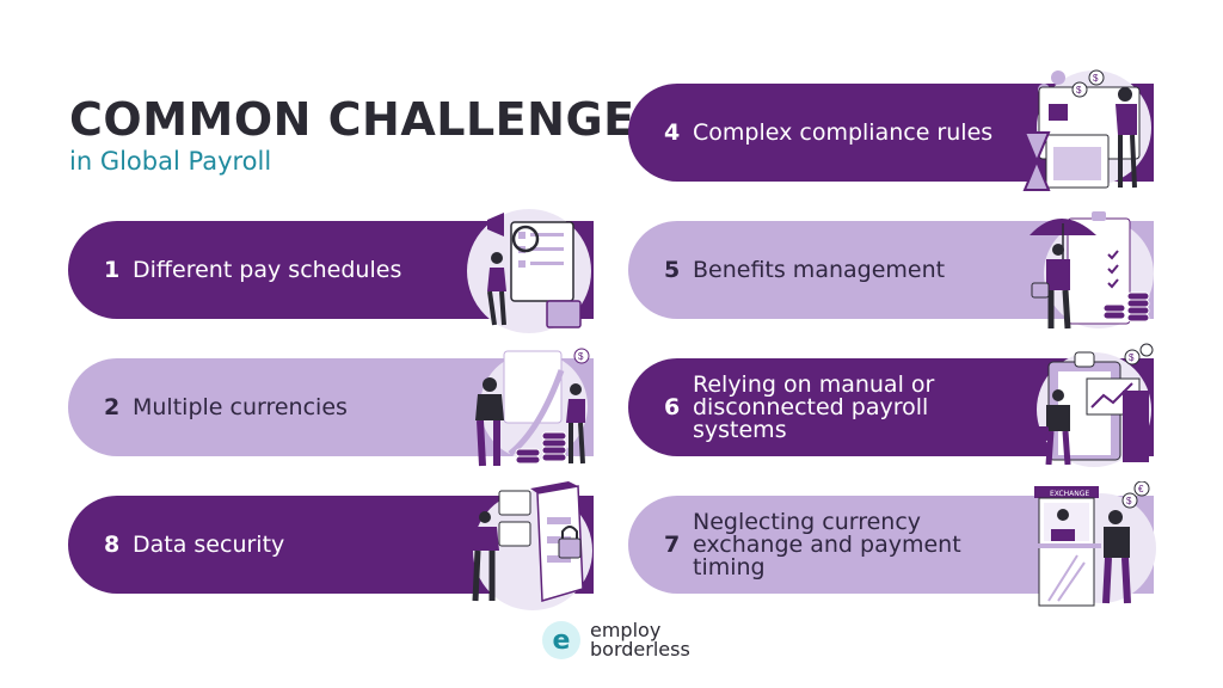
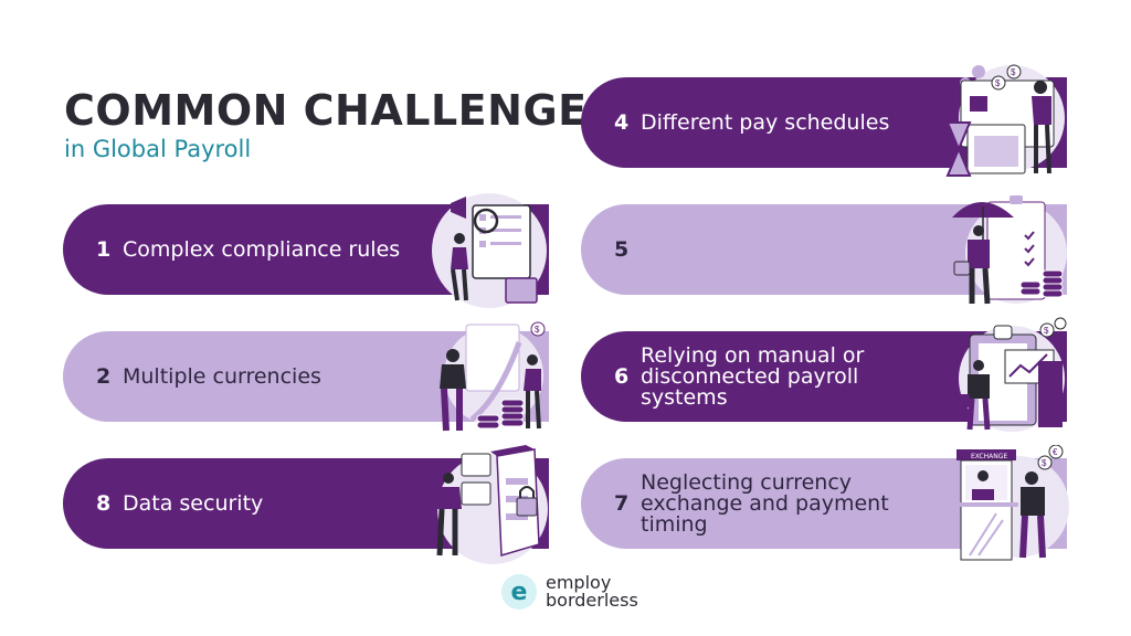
  COMMON CHALLENGE
  in Global Payroll
  1
- Different pay schedules
+ Complex compliance rules
  2
  Multiple currencies
  $
  8
  Data security
  4
- Complex compliance rules
+ Different pay schedules
  $
  $
  5
- Benefits management
  6
  Relying on manual or
  disconnected payroll
  systems
  $
  7
  Neglecting currency
  exchange and payment
  timing
  €
  $
  e
  employ
  borderless
